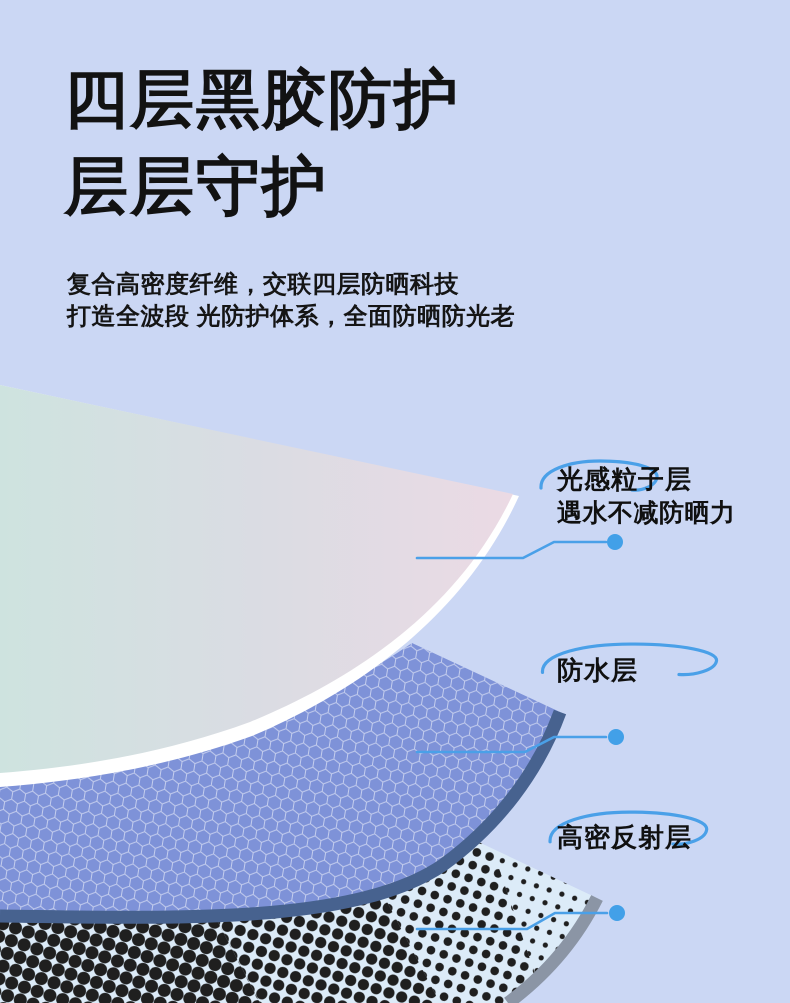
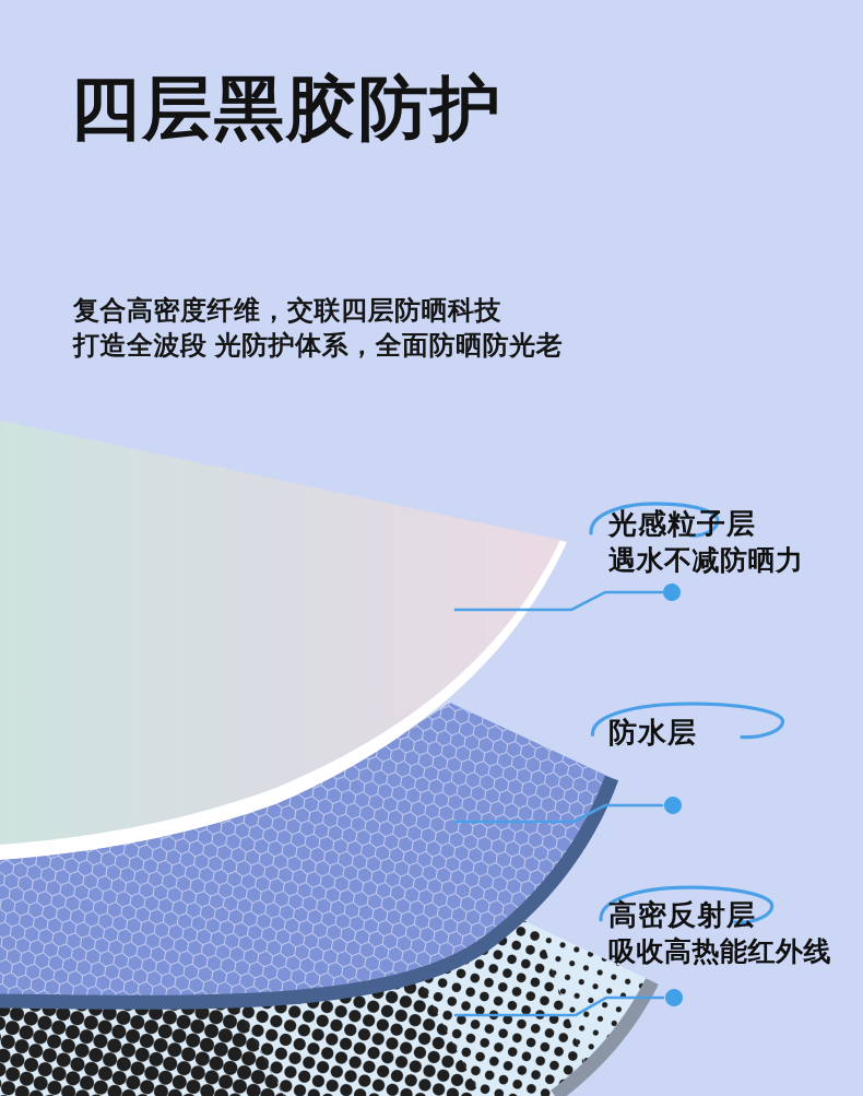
  四层黑胶防护
- 层层守护
  复合高密度纤维，交联四层防晒科技
  打造全波段 光防护体系，全面防晒防光老
  光感粒子层
  遇水不减防晒力
  防水层
  高密反射层
+ 吸收高热能红外线
